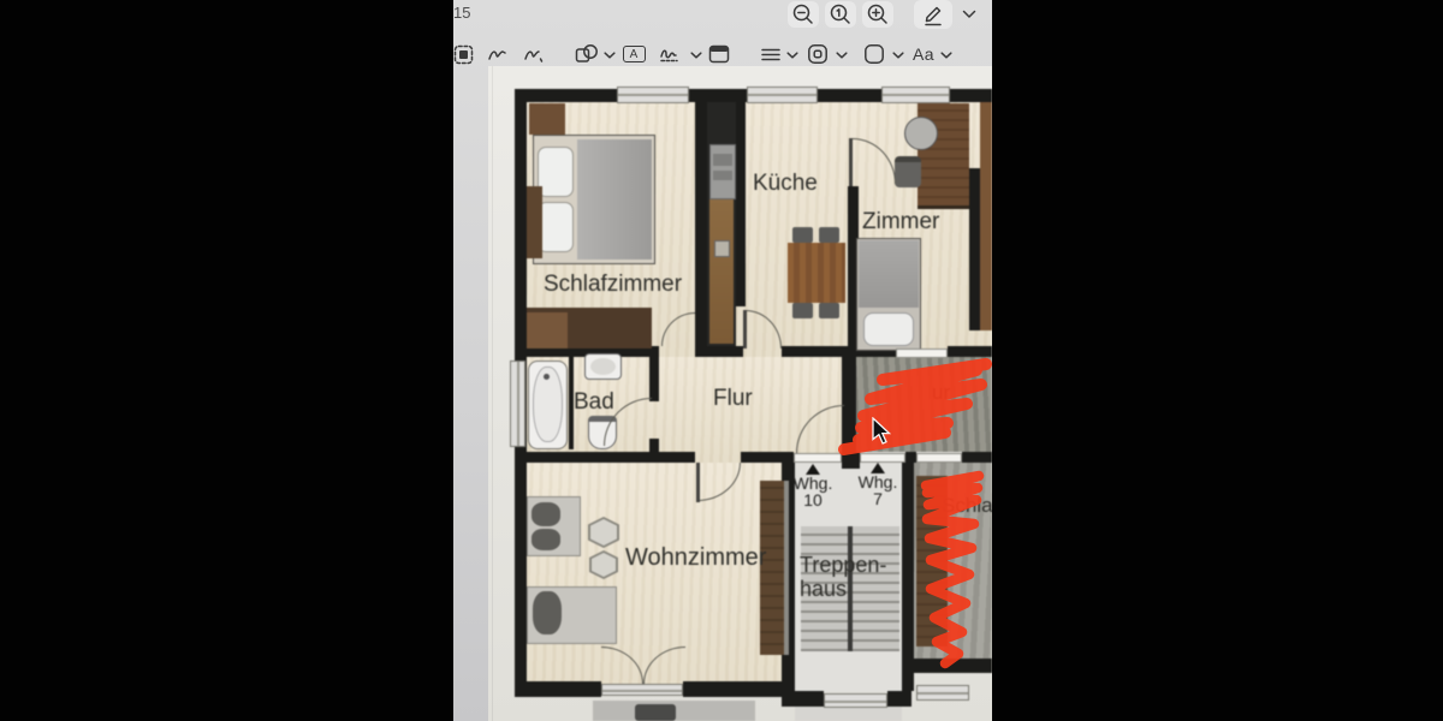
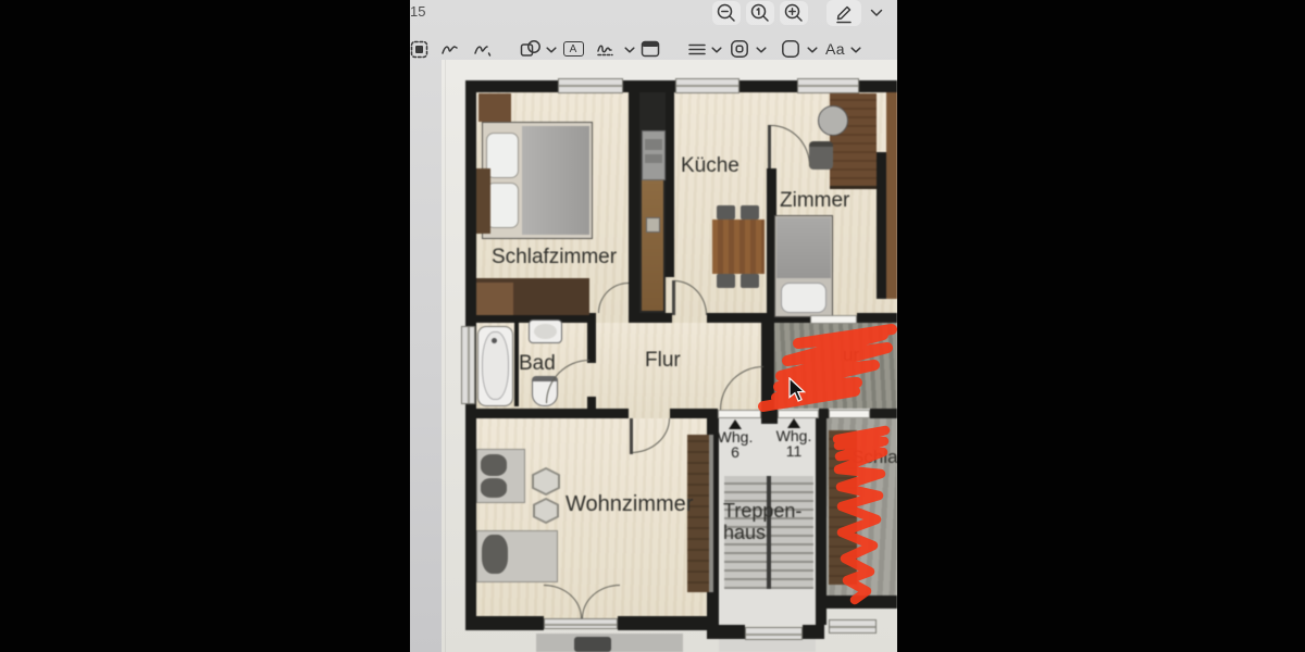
  Schlafzimmer
  Küche
  Zimmer
  Bad
  Flur
  Wohnzimmer
  Treppen-
  haus
  Whg.
- 10
+ 6
  Whg.
- 7
+ 11
  15
  A
  Aa
